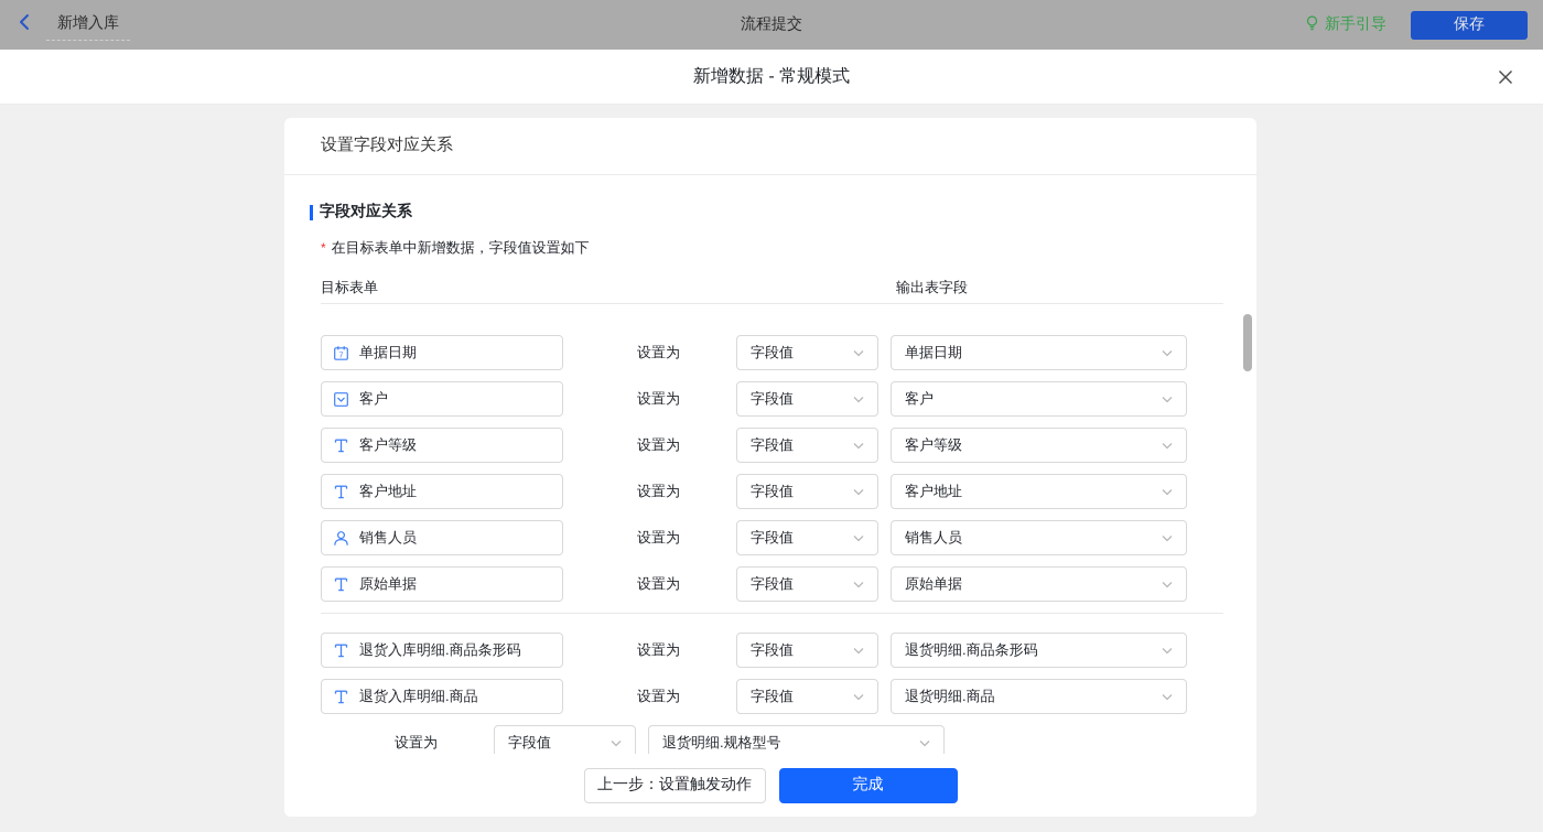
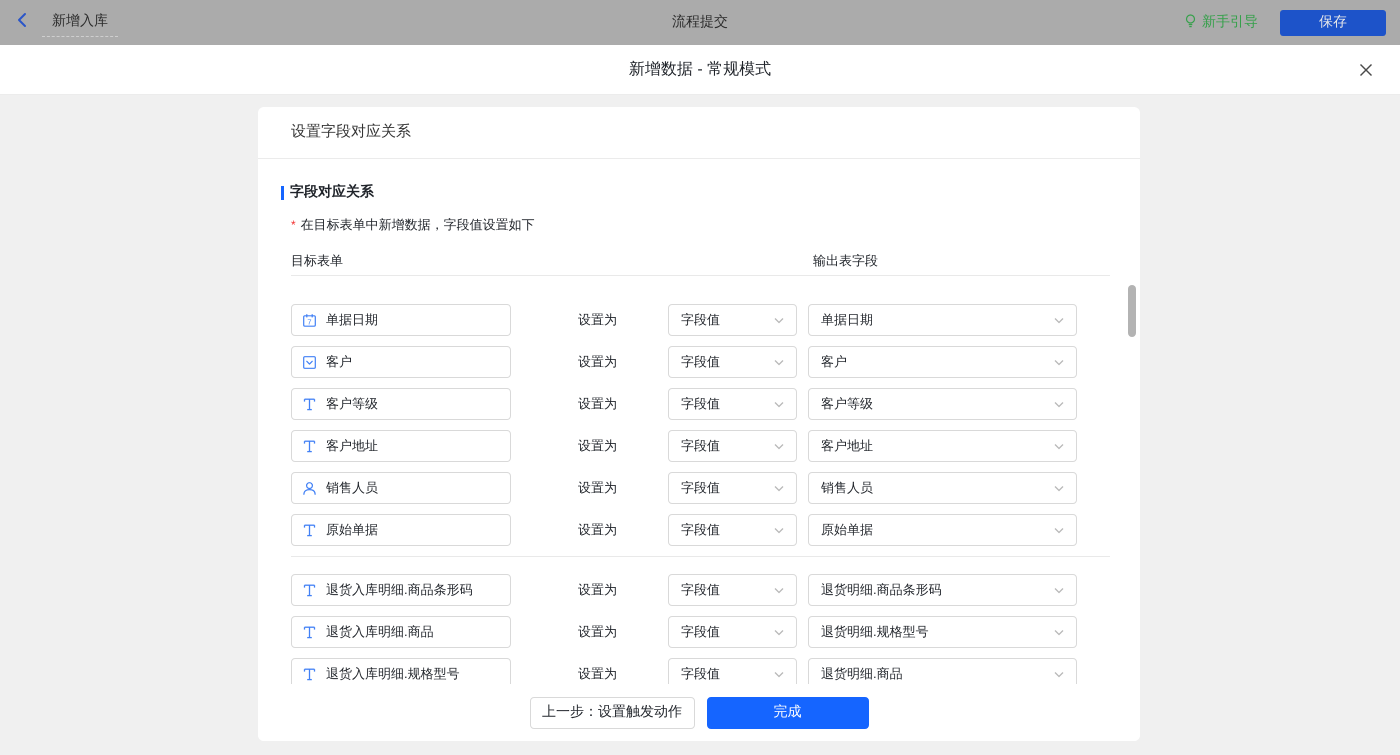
  新增入库
  流程提交
  新手引导
  保存
  新增数据 - 常规模式
  设置字段对应关系
  字段对应关系
  * 在目标表单中新增数据，字段值设置如下
  目标表单
  输出表字段
  7
  单据日期
  设置为
  字段值
  单据日期
  客户
  设置为
  字段值
  客户
  客户等级
  设置为
  字段值
  客户等级
  客户地址
  设置为
  字段值
  客户地址
  销售人员
  设置为
  字段值
  销售人员
  原始单据
  设置为
  字段值
  原始单据
  退货入库明细.商品条形码
  设置为
  字段值
  退货明细.商品条形码
  退货入库明细.商品
  设置为
  字段值
- 退货明细.商品
+ 退货明细.规格型号
+ 退货入库明细.规格型号
  设置为
  字段值
- 退货明细.规格型号
+ 退货明细.商品
  上一步：设置触发动作
  完成
